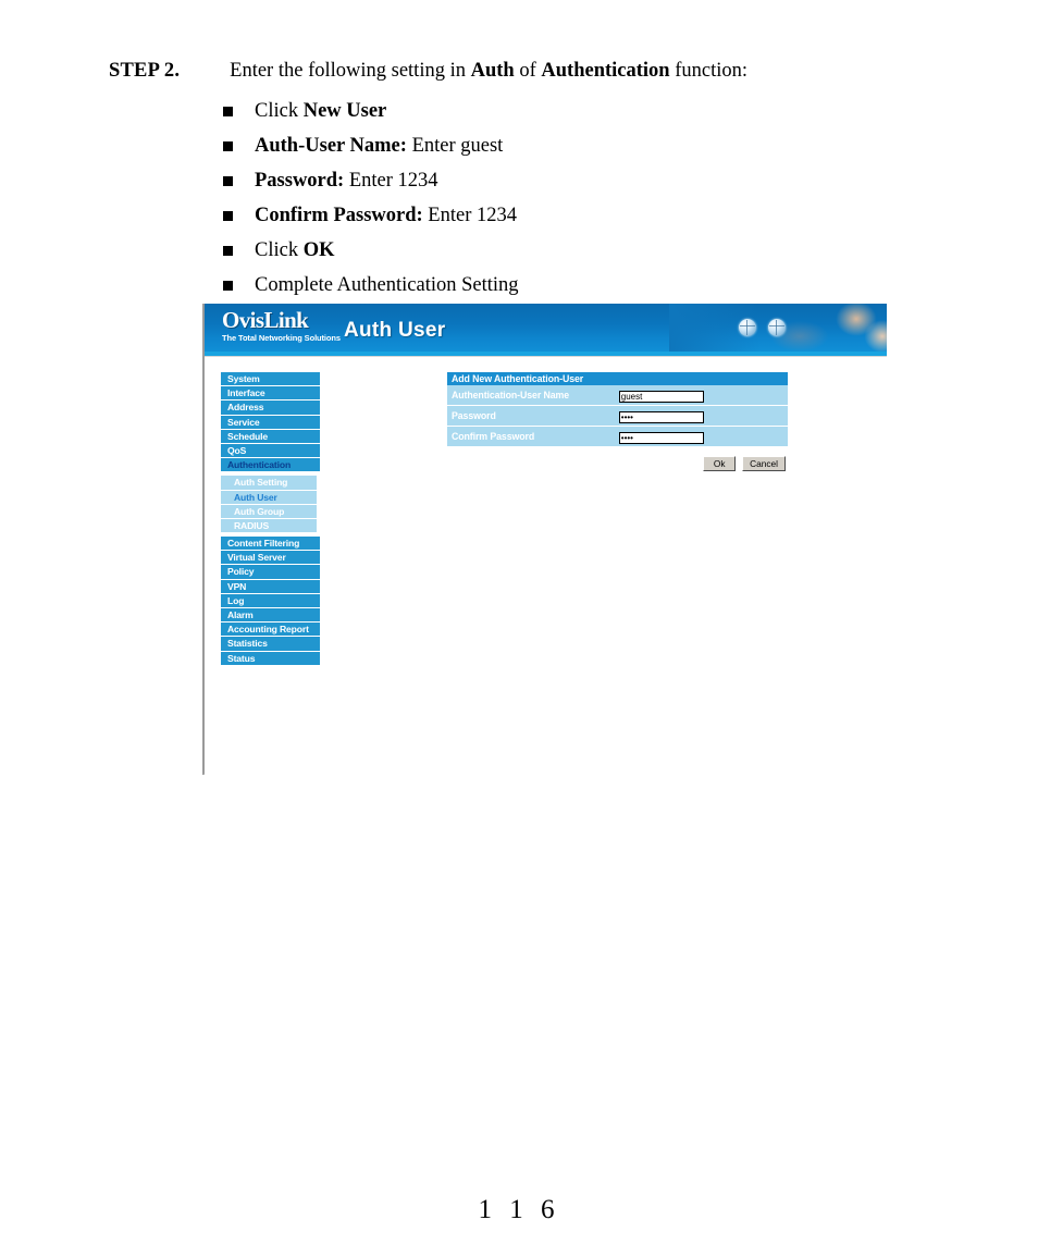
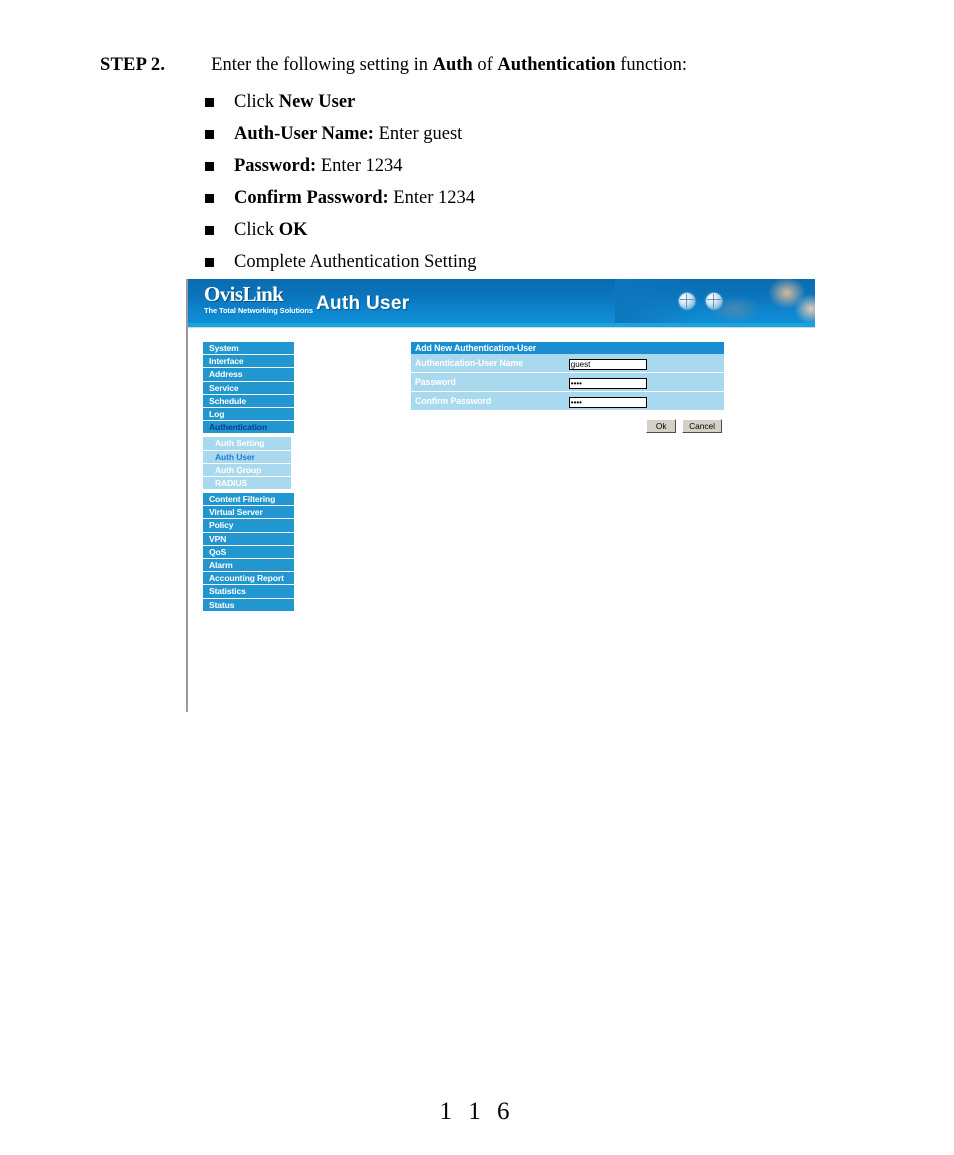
  STEP 2. Enter the following setting in Auth of Authentication function:
  Click New User
  Auth-User Name: Enter guest
  Password: Enter 1234
  Confirm Password: Enter 1234
  Click OK
  Complete Authentication Setting
  OvisLink
  The Total Networking Solutions
  Auth User
  System
  Interface
  Address
  Service
  Schedule
- QoS
+ Log
  Authentication
  Auth Setting
  Auth User
  Auth Group
  RADIUS
  Content Filtering
  Virtual Server
  Policy
  VPN
- Log
+ QoS
  Alarm
  Accounting Report
  Statistics
  Status
  Add New Authentication-User
  Authentication-User Name	guest
  Password
  Confirm Password
  Ok
  Cancel
  1 1 6
